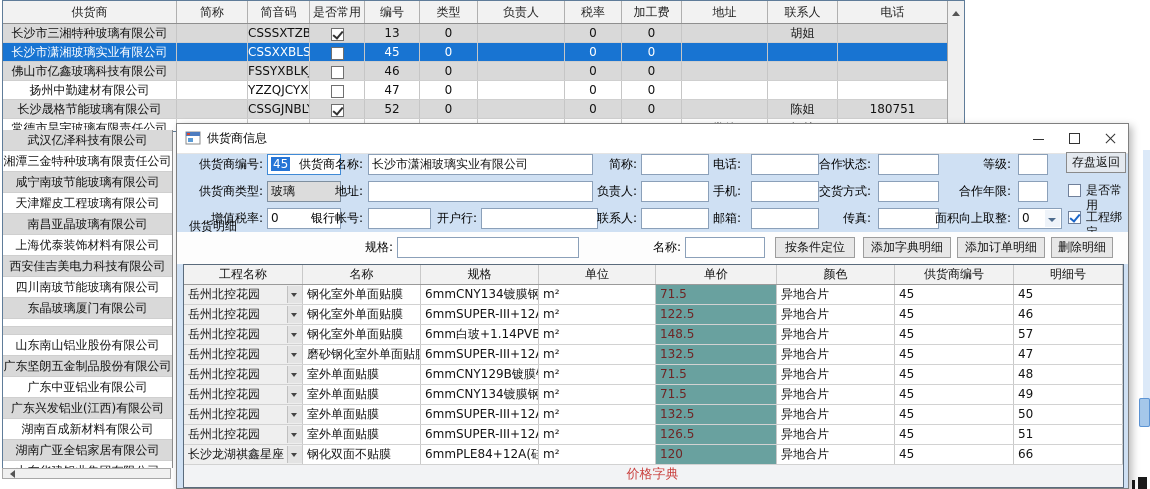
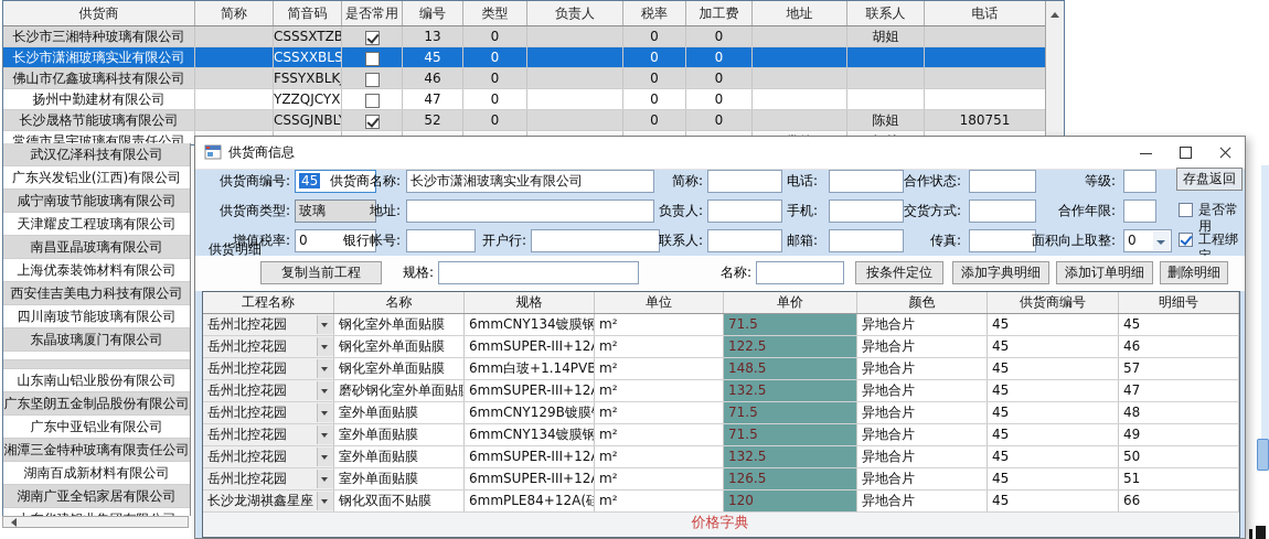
  供货商 简称 简音码 是否常用 编号 类型 负责人 税率 加工费 地址 联系人 电话
  长沙市三湘特种玻璃有限公司 CSSSXTZB 13 0 0 0 胡姐
  长沙市潇湘玻璃实业有限公司 CSSXXBLS 45 0 0 0
  佛山市亿鑫玻璃科技有限公司 FSSYXBLK 46 0 0 0
  扬州中勤建材有限公司 YZZQJCYX 47 0 0 0
  长沙晟格节能玻璃有限公司 CSSGJNBL 52 0 0 0 陈姐 180751
  武汉亿泽科技有限公司
- 湘潭三金特种玻璃有限责任公司
+ 广东兴发铝业(江西)有限公司
  咸宁南玻节能玻璃有限公司
  天津耀皮工程玻璃有限公司
  南昌亚晶玻璃有限公司
  上海优泰装饰材料有限公司
  西安佳吉美电力科技有限公司
  四川南玻节能玻璃有限公司
  东晶玻璃厦门有限公司
  山东南山铝业股份有限公司
  广东坚朗五金制品股份有限公司
  广东中亚铝业有限公司
- 广东兴发铝业(江西)有限公司
+ 湘潭三金特种玻璃有限责任公司
  湖南百成新材料有限公司
  湖南广亚全铝家居有限公司
  供货商信息
  供货商编号:
  45
  供货商名称:
  长沙市潇湘玻璃实业有限公司
  简称:
  电话:
  合作状态:
  等级:
  存盘返回
  供货商类型:
  玻璃
  地址:
  负责人:
  手机:
  交货方式:
  合作年限:
  是否常用
  增值税率:
  0
  银行帐号:
  开户行:
  联系人:
  邮箱:
  传真:
  面积向上取整:
  0
  工程绑
  供货明细
+ 复制当前工程
  规格:
  名称:
  按条件定位
  添加字典明细
  添加订单明细
  删除明细
  工程名称 名称 规格 单位 单价 颜色 供货商编号 明细号
  岳州北控花园 钢化室外单面贴膜 6mmCNY134镀膜钢 m² 71.5 异地合片 45 45
  岳州北控花园 钢化室外单面贴膜 6mmSUPER-III+12 m² 122.5 异地合片 45 46
  岳州北控花园 钢化室外单面贴膜 6mm白玻+1.14PVB m² 148.5 异地合片 45 57
  岳州北控花园 磨砂钢化室外单面贴 6mmSUPER-III+12 m² 132.5 异地合片 45 47
  岳州北控花园 室外单面贴膜 6mmCNY129B镀膜 m² 71.5 异地合片 45 48
  岳州北控花园 室外单面贴膜 6mmCNY134镀膜钢 m² 71.5 异地合片 45 49
  岳州北控花园 室外单面贴膜 6mmSUPER-III+12 m² 132.5 异地合片 45 50
  岳州北控花园 室外单面贴膜 6mmSUPER-III+12 m² 126.5 异地合片 45 51
  长沙龙湖祺鑫星座 钢化双面不贴膜 6mmPLE84+12A(硅m² 120 异地合片 45 66
  价格字典
